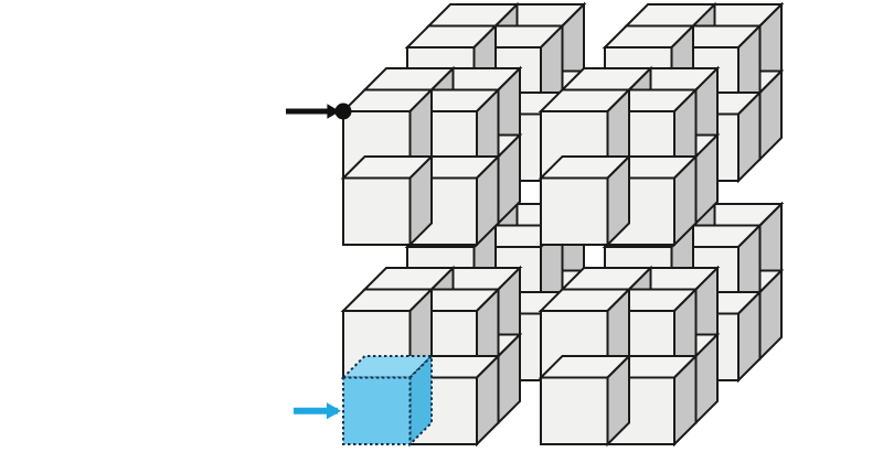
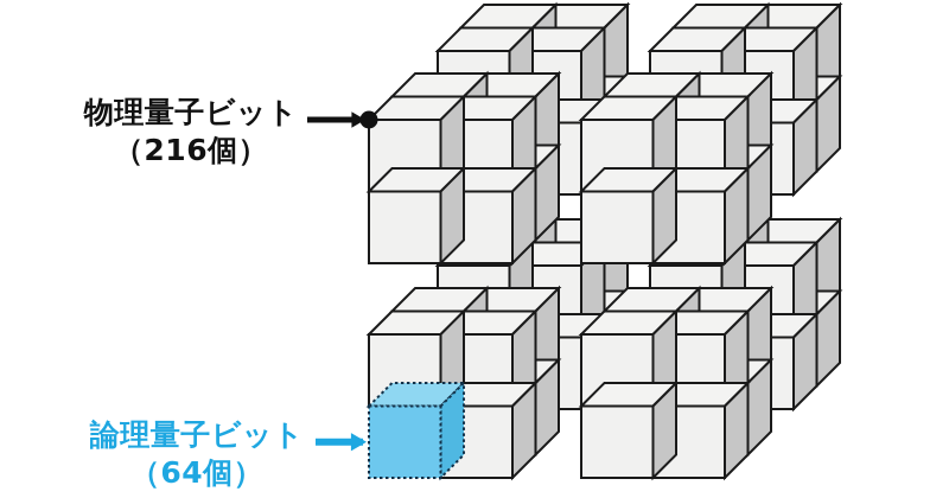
+ 物理量子ビット
+ （216個）
+ 論理量子ビット
+ （64個）
